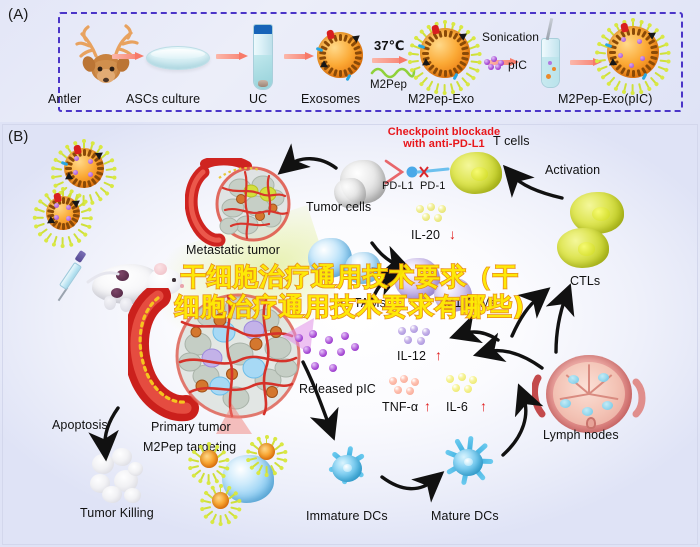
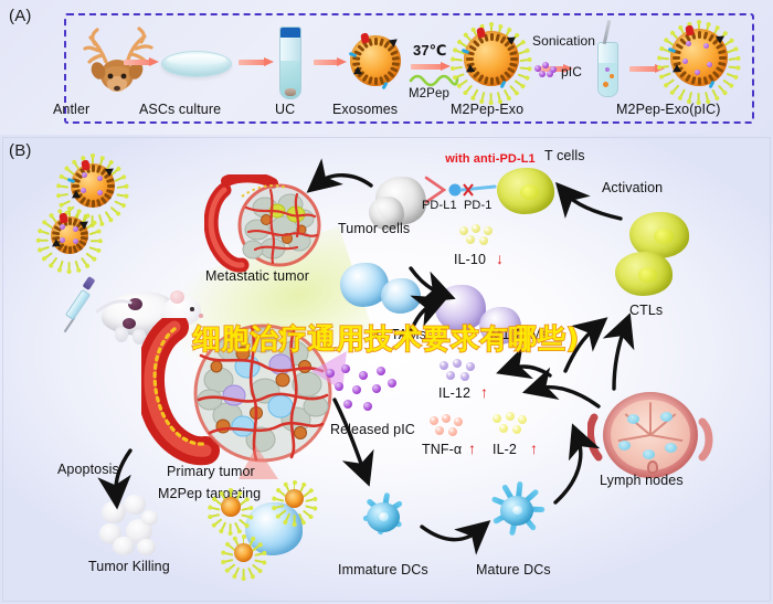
  (A)
  Antler
  ASCs culture
  UC
  Exosomes
  37℃
  M2Pep
  M2Pep-Exo
  Sonication
  pIC
  M2Pep-Exo(pIC)
  (B)
  Metastatic tumor
  Tumor cells
- Checkpoint blockade
  with anti-PD-L1
  PD-L1
  PD-1
  T cells
  Activation
  CTLs
- IL-20
+ IL-10
  ↓
  M2 TAMs
  M1 TAMs
  Primary tumor
  M2Pep tageing
  Apoptosis
  Tumor Killing
  Reeased pIC
  IL-12
  ↑
  TNF-α
  ↑
- IL-6
+ IL-2
  ↑
  Immature DCs
  Mature DCs
  Lymph nodes
- 干细胞治疗通用技术要求（干
  细胞治疗通用技术要求有哪些)
